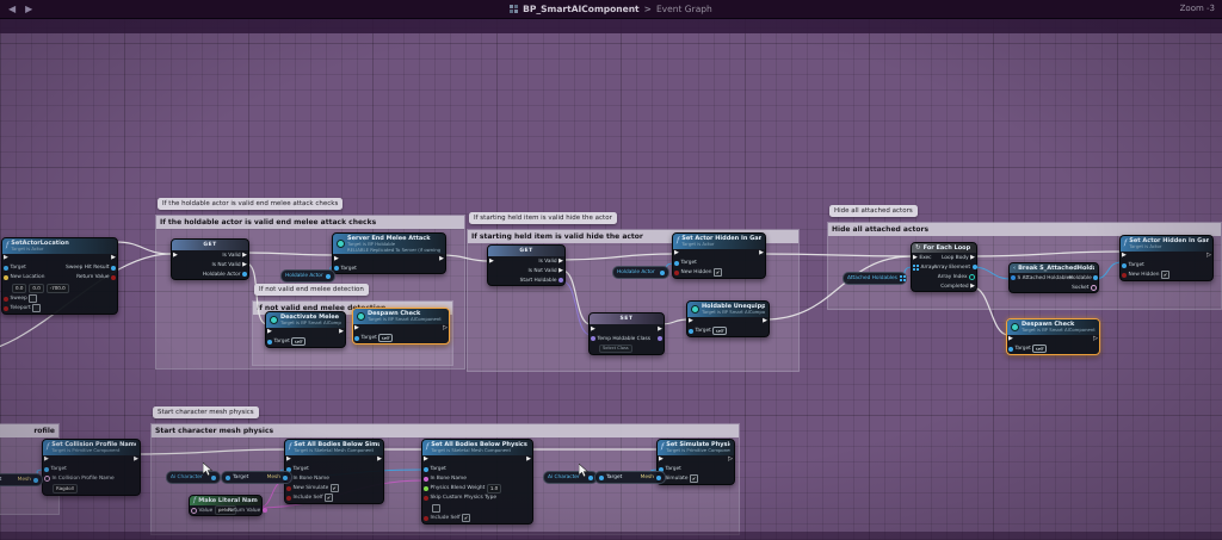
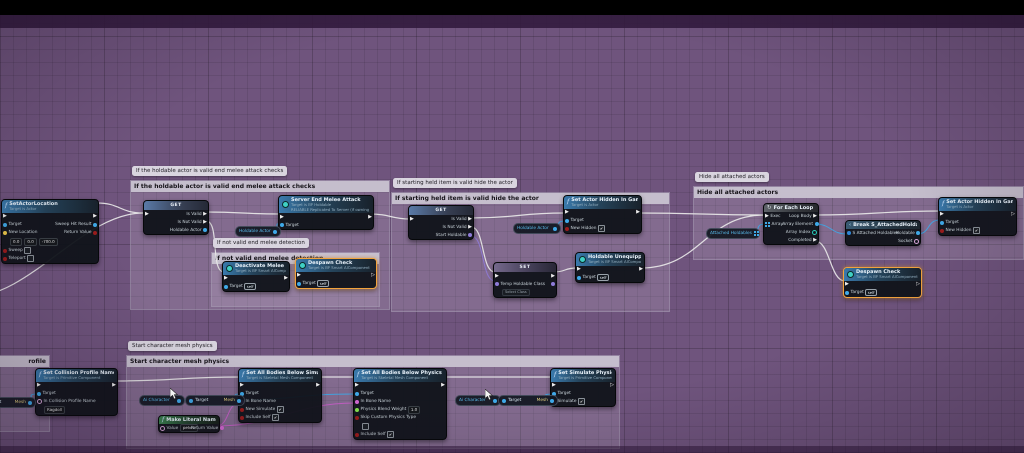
- ◀
- ▶
- BP_SmartAIComponent
- >
- Event Graph
- Zoom -3
